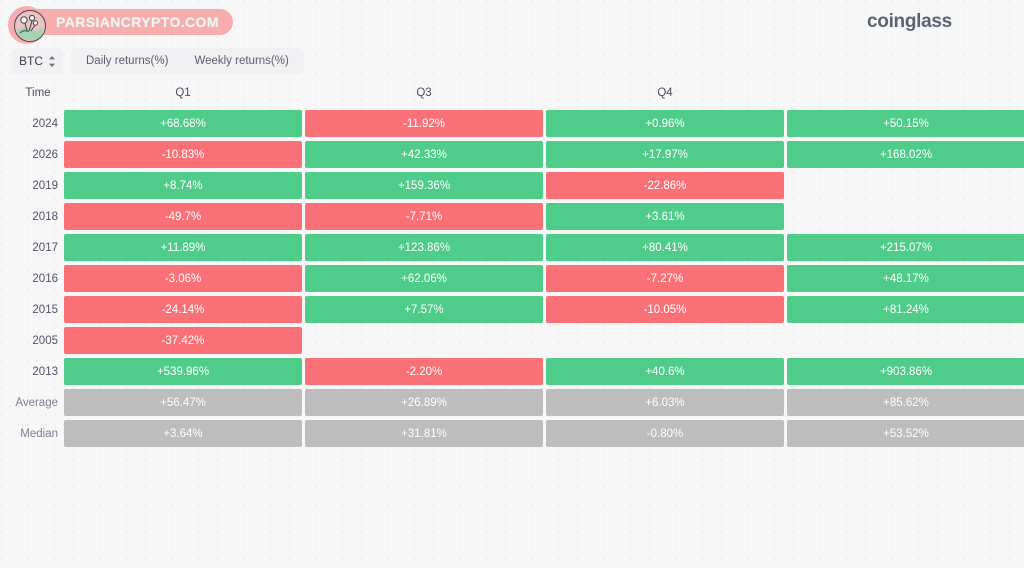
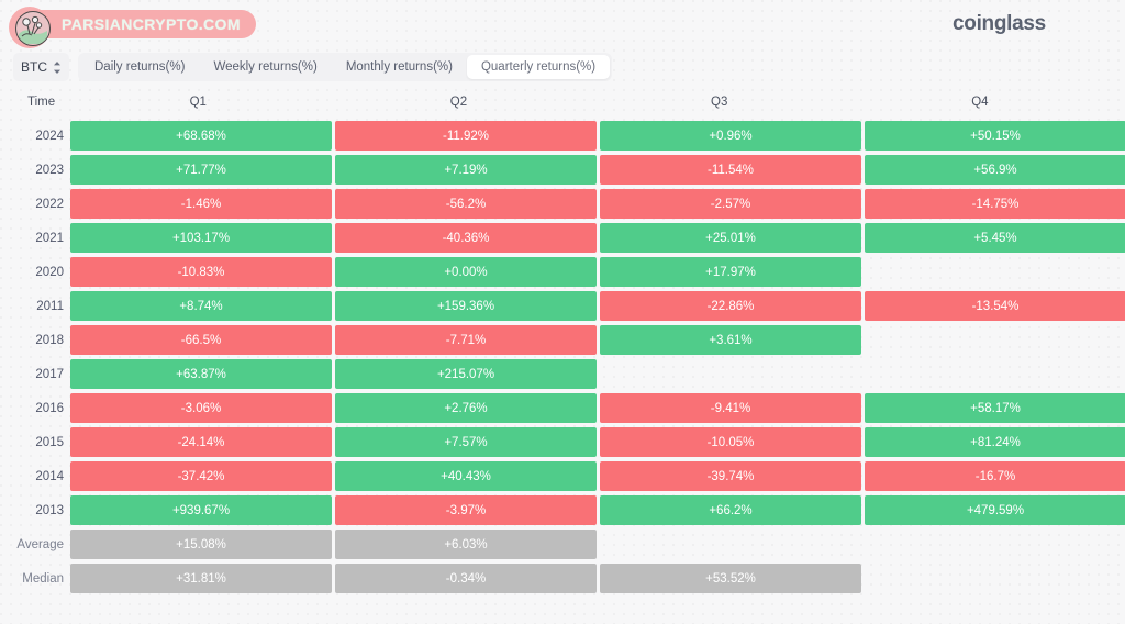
  PARSIANCRYPTO.COM
  coinglass
  BTC
  Daily returns(%)
  Weekly returns(%)
+ Monthly returns(%)
+ Quarterly returns(%)
  Time
  Q1
+ Q2
  Q3
  Q4
  2024
  +68.68%
  -11.92%
  +0.96%
  +50.15%
+ 2023
+ +71.77%
+ +7.19%
+ -11.54%
+ +56.9%
+ 2022
+ -1.46%
+ -56.2%
+ -2.57%
+ -14.75%
+ 2021
+ +103.17%
+ -40.36%
+ +25.01%
+ +5.45%
- 2026
+ 2020
  -10.83%
- +42.33%
+ +0.00%
  +17.97%
- +168.02%
- 2019
+ 2011
  +8.74%
  +159.36%
  -22.86%
+ -13.54%
  2018
- -49.7%
+ -66.5%
  -7.71%
  +3.61%
  2017
- +11.89%
- +123.86%
- +80.41%
+ +63.87%
  +215.07%
  2016
  -3.06%
- +62.06%
+ +2.76%
- -7.27%
+ -9.41%
- +48.17%
+ +58.17%
  2015
  -24.14%
  +7.57%
  -10.05%
  +81.24%
- 2005
+ 2014
  -37.42%
+ +40.43%
+ -39.74%
+ -16.7%
  2013
- +539.96%
+ +939.67%
- -2.20%
+ -3.97%
- +40.6%
+ +66.2%
- +903.86%
+ +479.59%
  Average
- +56.47%
+ +15.08%
- +26.89%
  +6.03%
- +85.62%
  Median
- +3.64%
  +31.81%
- -0.80%
+ -0.34%
  +53.52%
